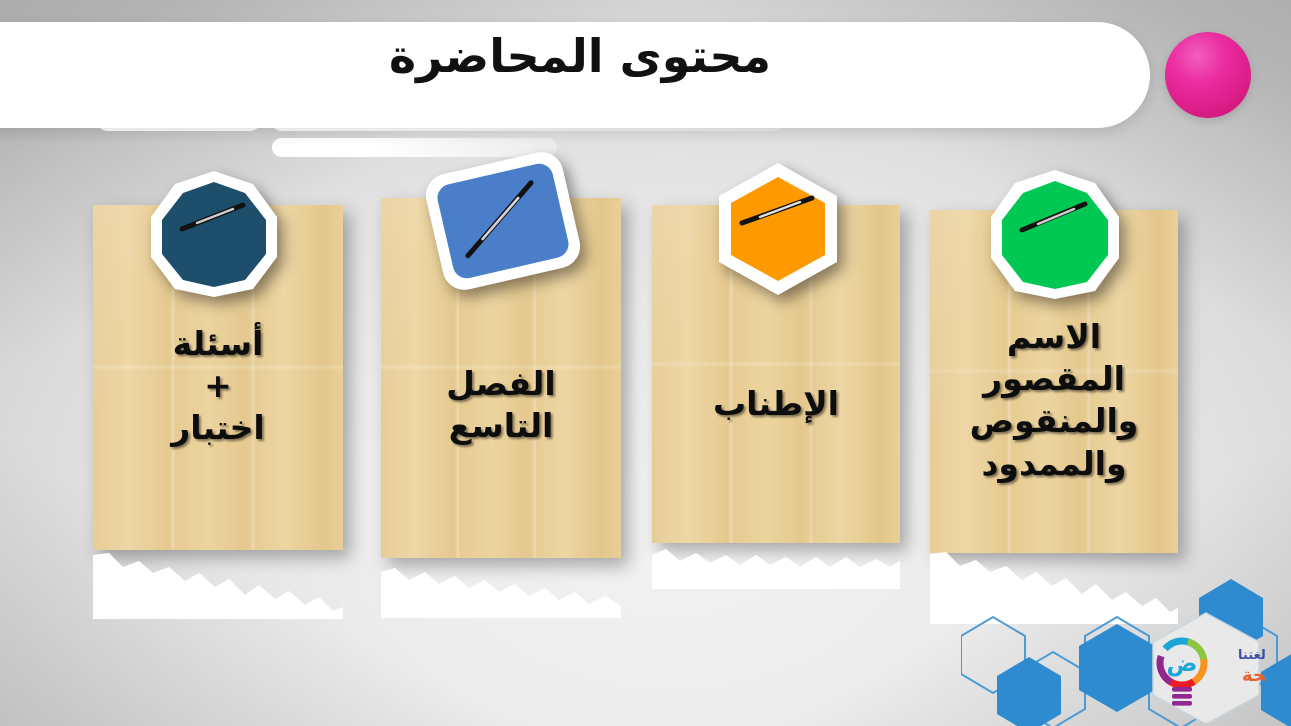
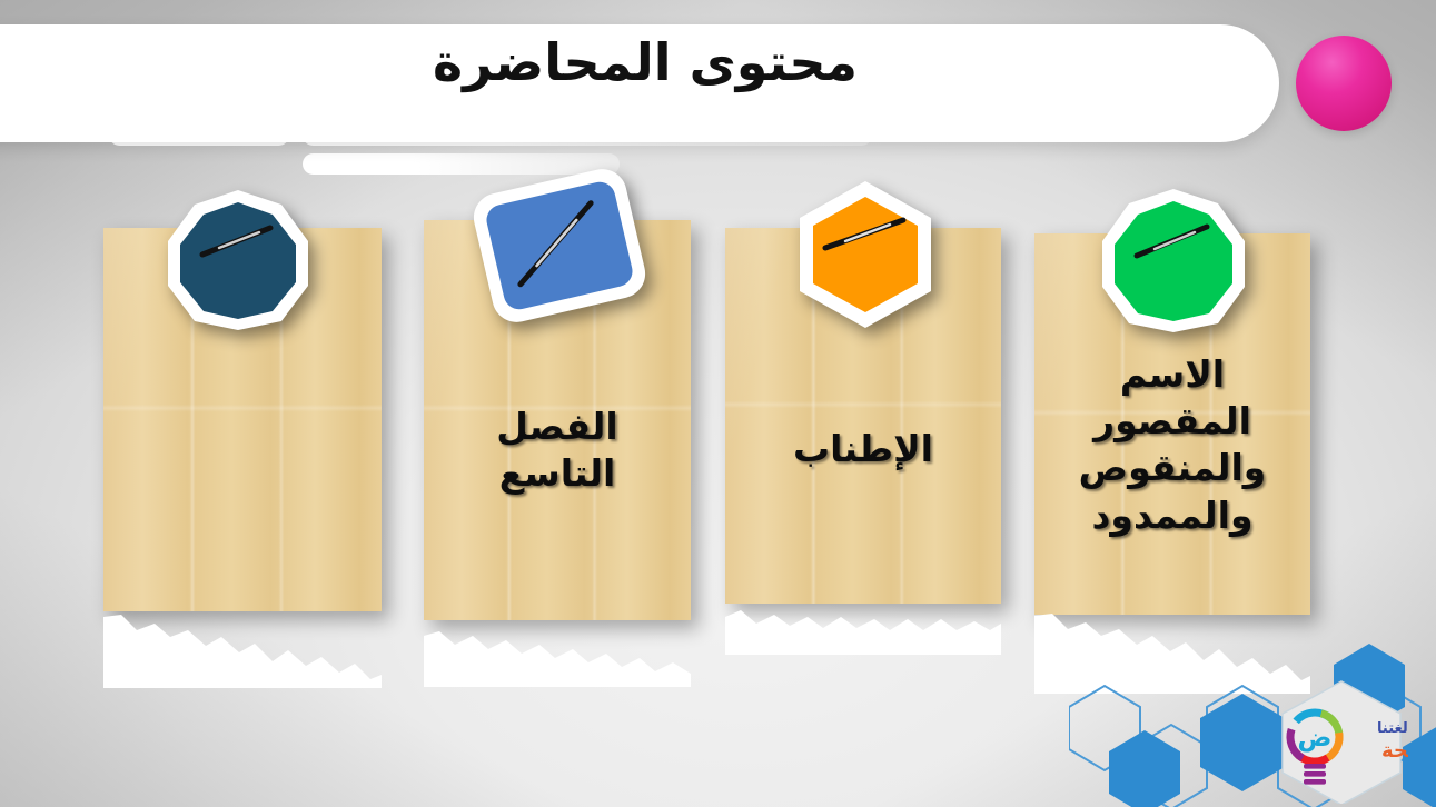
  محتوى المحاضرة
- أسئلة
- +
- اختبار
  الفصل
  التاسع
  الإطناب
  الاسم
  المقصور
  والمنقوص
  والممدود
  ض
  لغتنا
